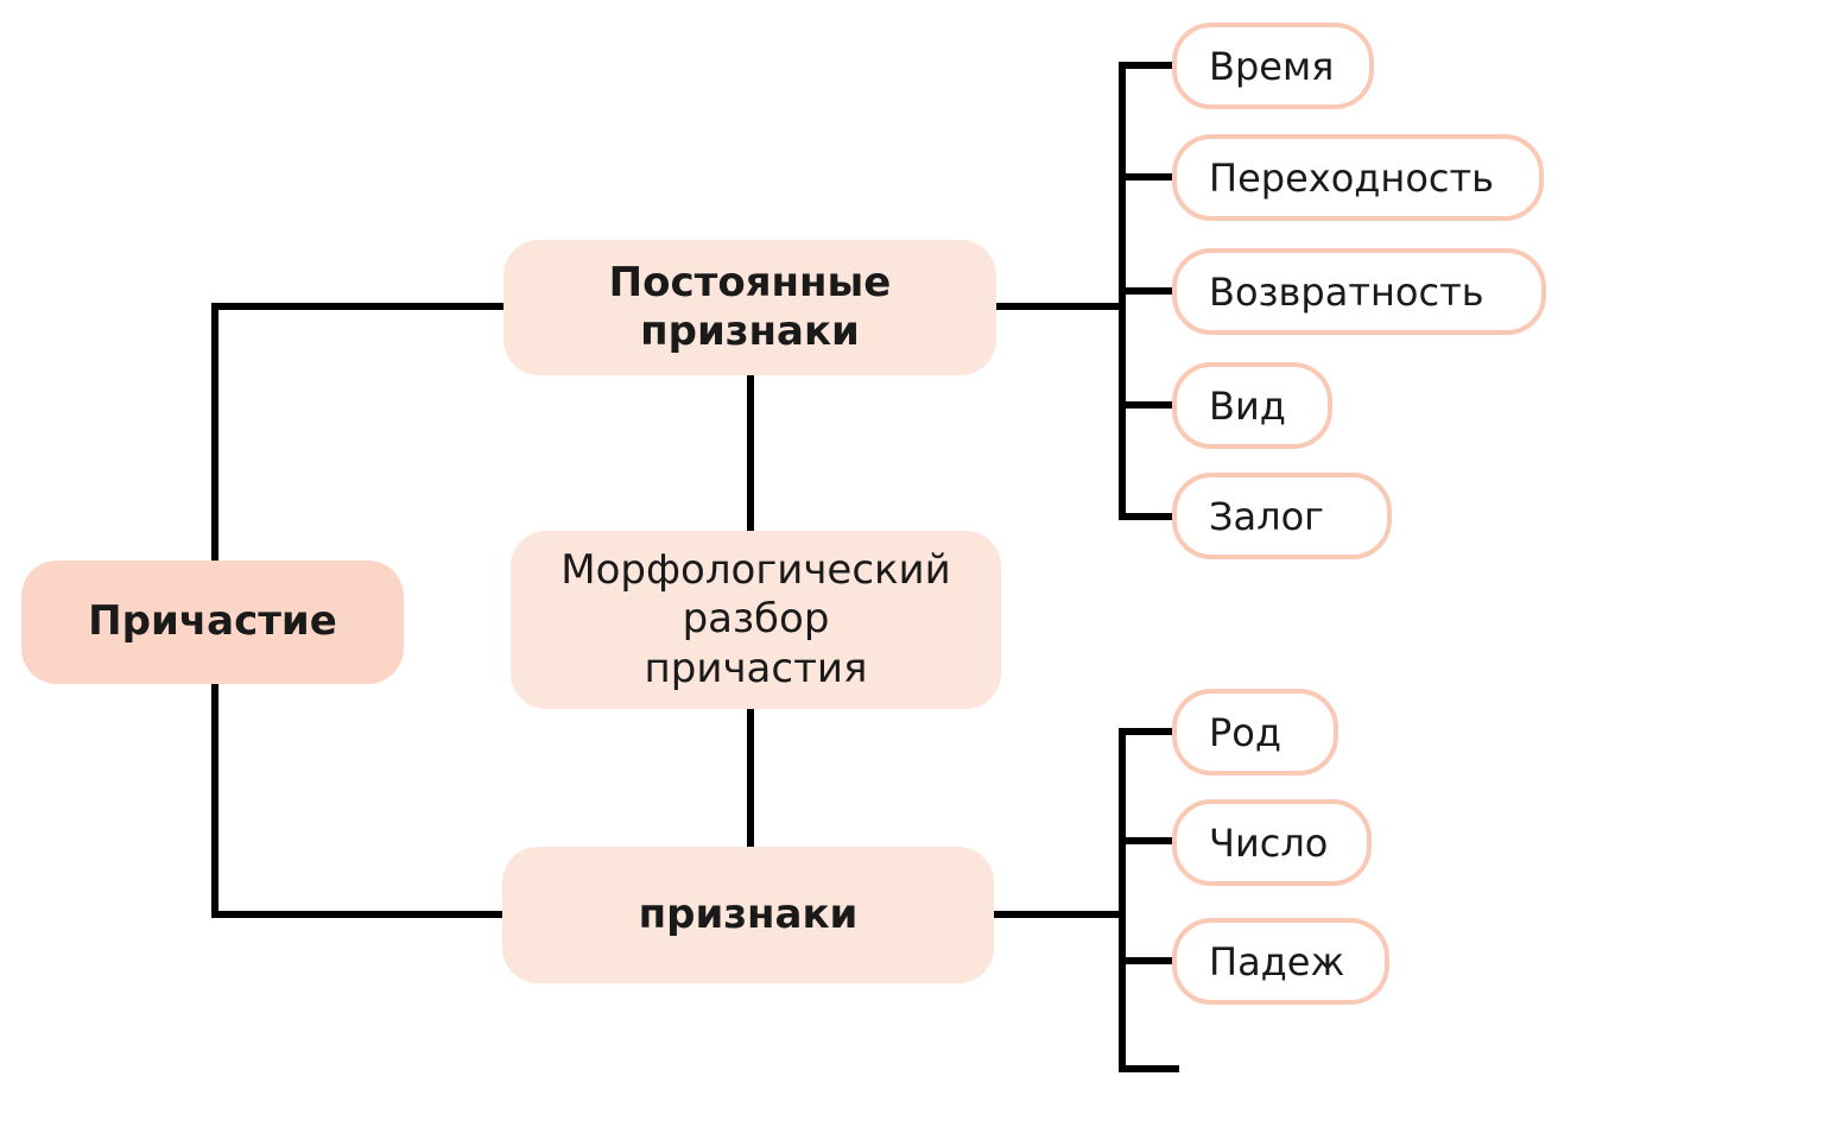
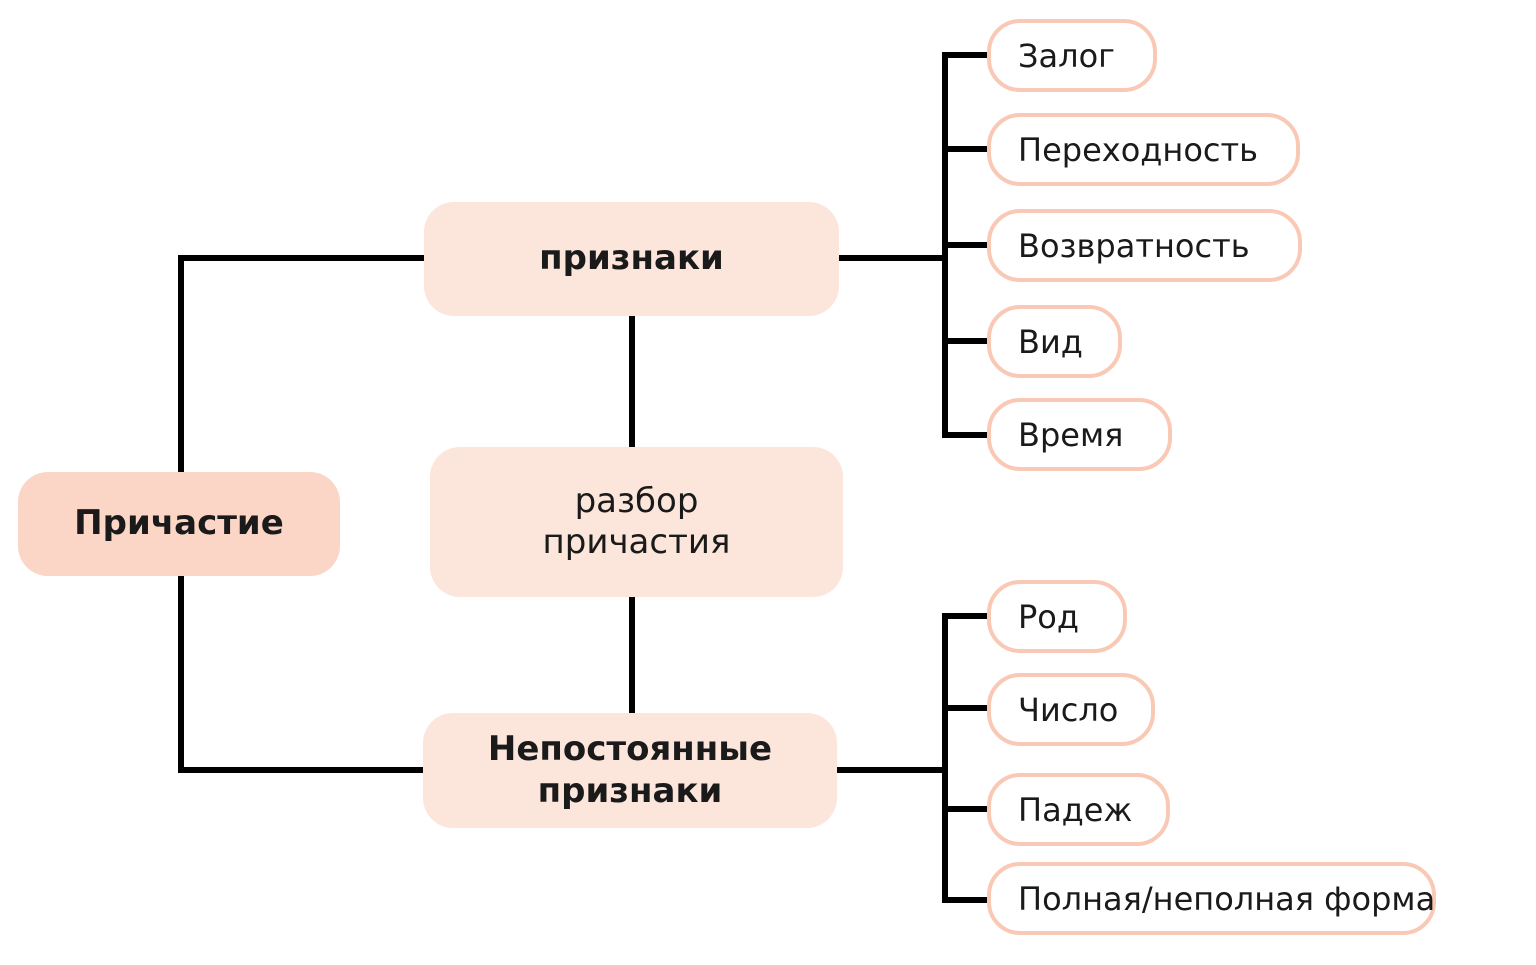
  Причастие
- Постоянные
  признаки
- Морфологический
  разбор
  причастия
+ Непостоянные
  признаки
- Время
+ Залог
  Переходность
  Возвратность
  Вид
- Залог
+ Время
  Род
  Число
  Падеж
+ Полная/неполная форма
